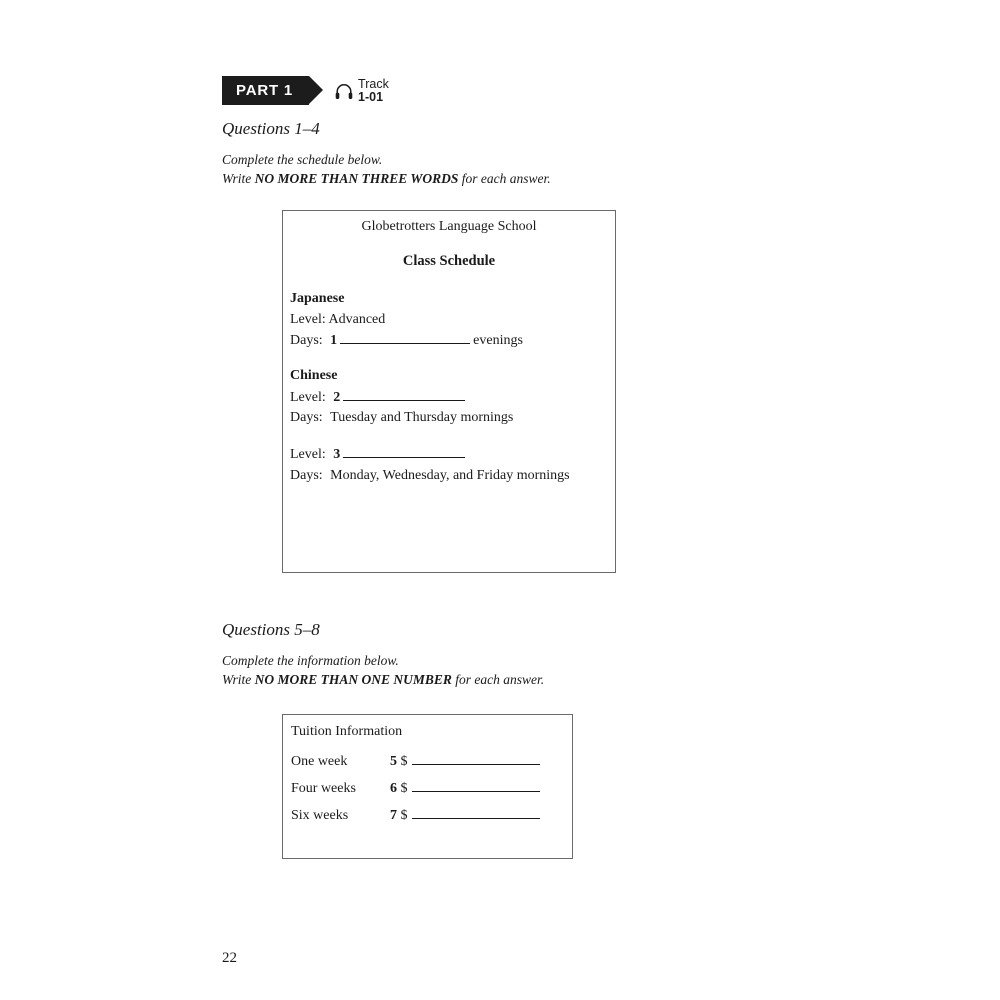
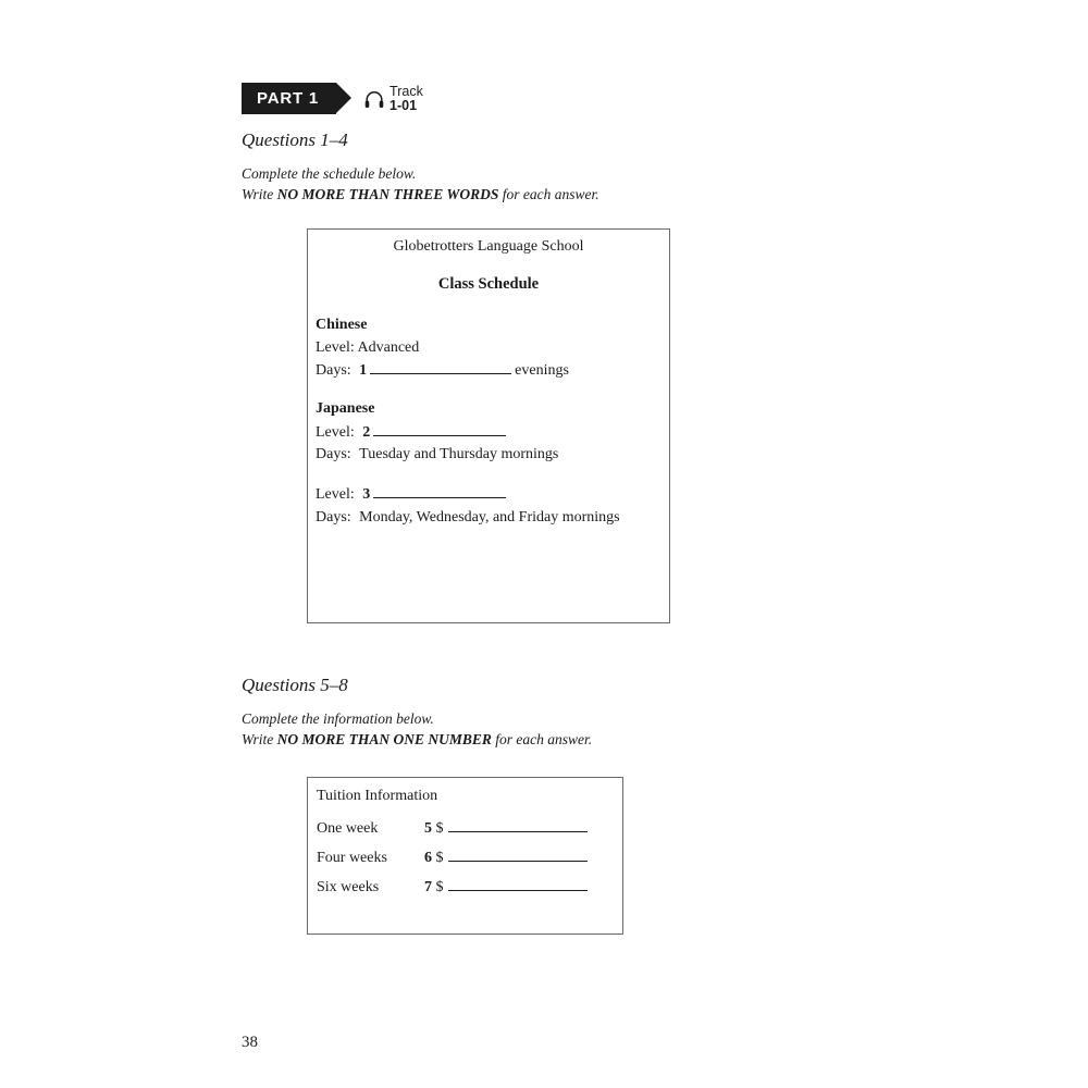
  PART 1
  Track
  1-01
  Questions 1–4
  Complete the schedule below.
  Write NO MORE THAN THREE WORDS for each answer.
  Globetrotters Language School
  Class Schedule
- Japanese
+ Chinese
  Level: Advanced
  Days: 1 evenings
- Chinese
+ Japanese
  Level: 2
  Days: Tuesday and Thursday mornings
  Level: 3
  Days: Monday, Wednesday, and Friday mornings
  Questions 5–8
  Complete the information below.
  Write NO MORE THAN ONE NUMBER for each answer.
  Tuition Information
  One week 5 $
  Four weeks 6 $
  Six weeks 7 $
- 22
+ 38
